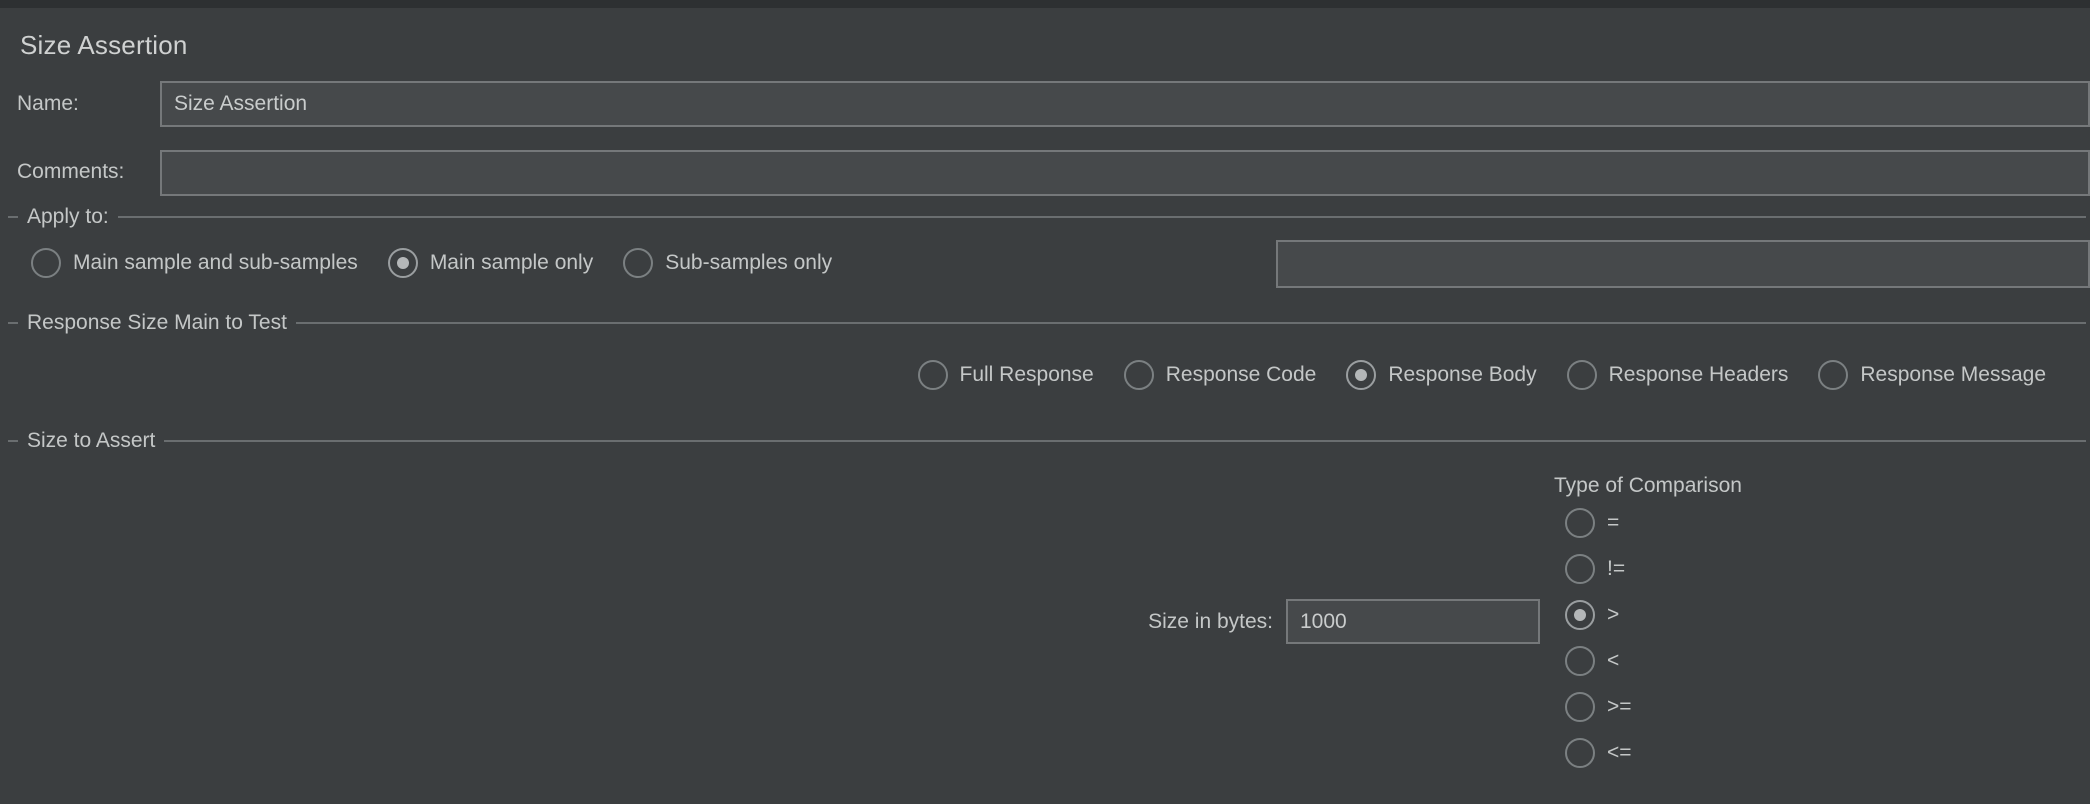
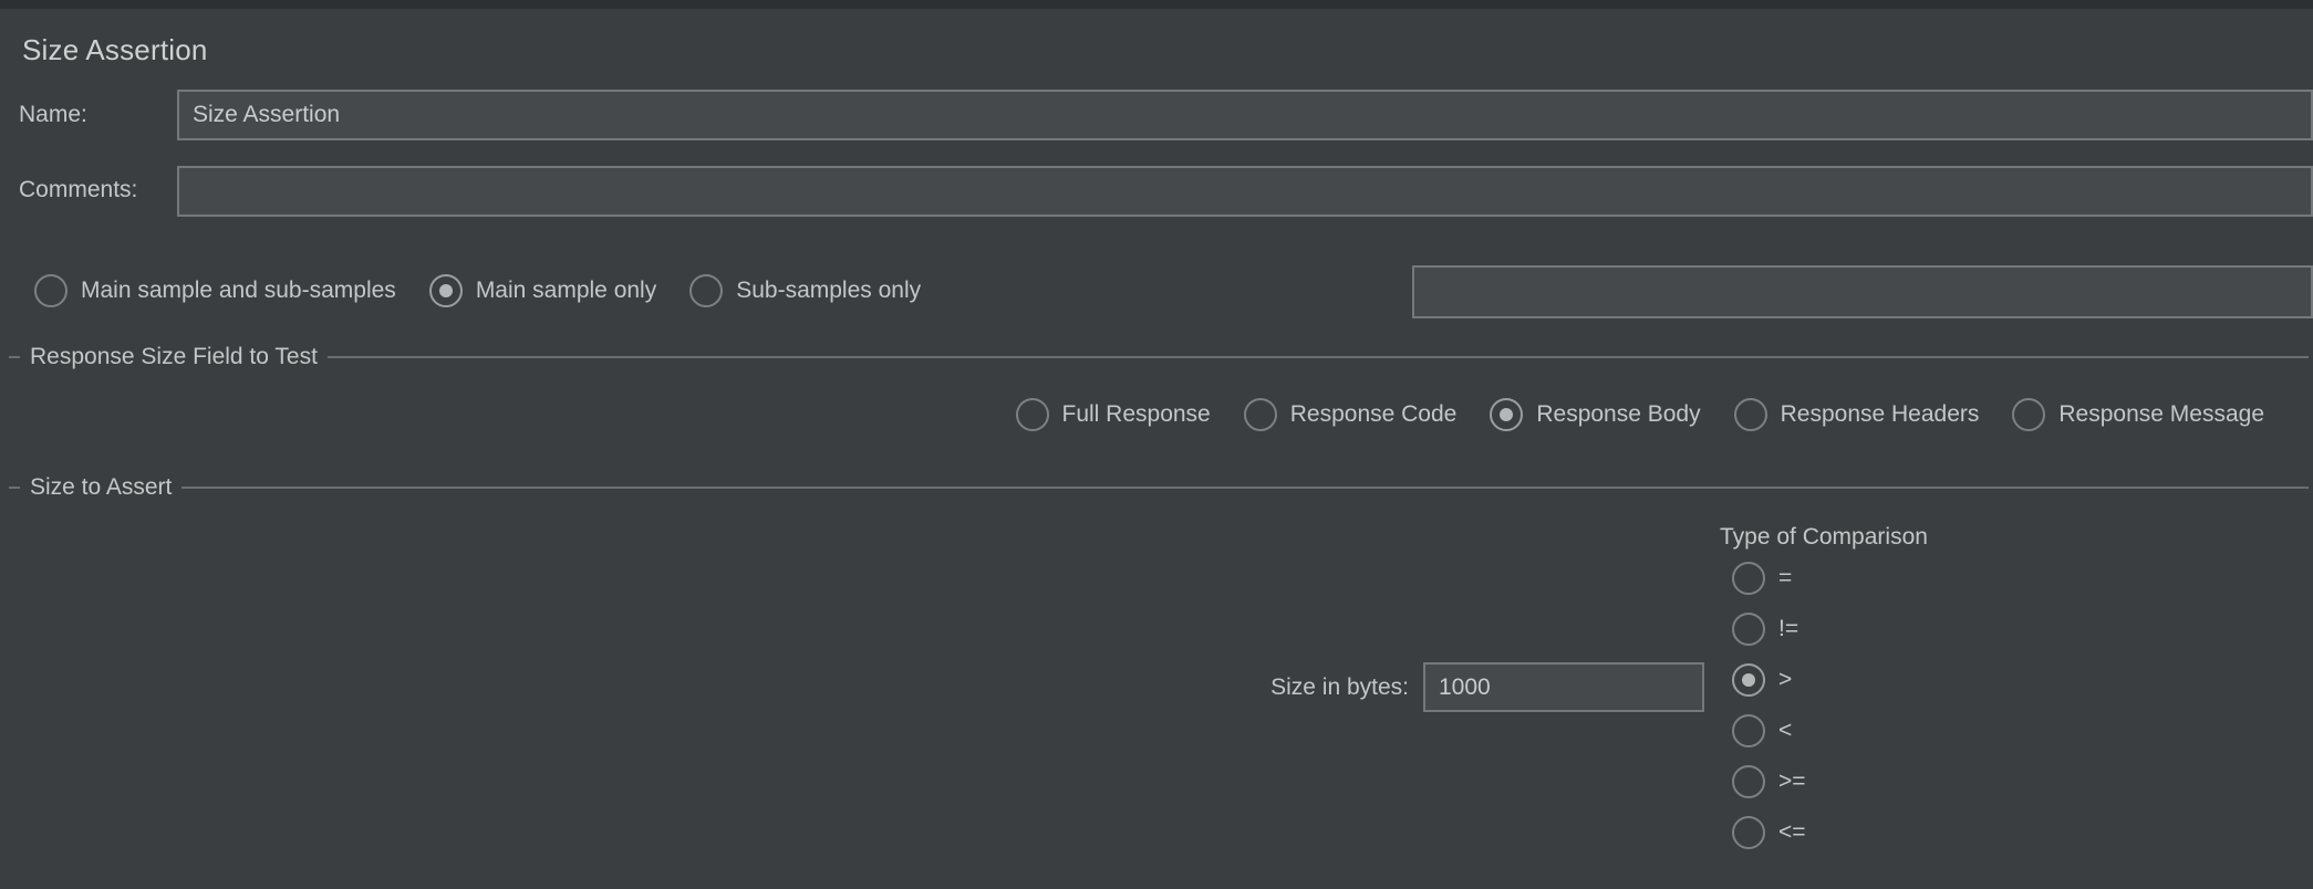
  Size Assertion
  Name:
  Size Assertion
  Comments:
- Apply to:
  Main sample and sub-samples
  Main sample only
  Sub-samples only
- Response Size Main to Test
+ Response Size Field to Test
  Full Response
  Response Code
  Response Body
  Response Headers
  Response Message
  Size to Assert
  Size in bytes:
  1000
  Type of Comparison
  =
  !=
  >
  <
  >=
  <=
